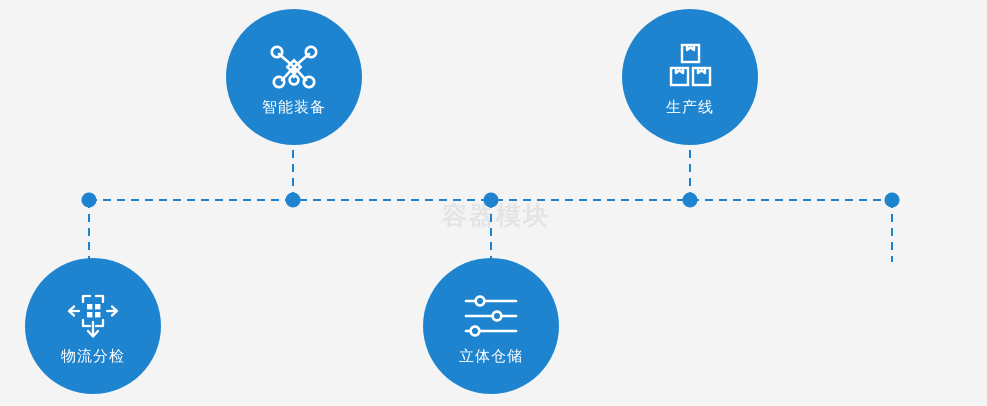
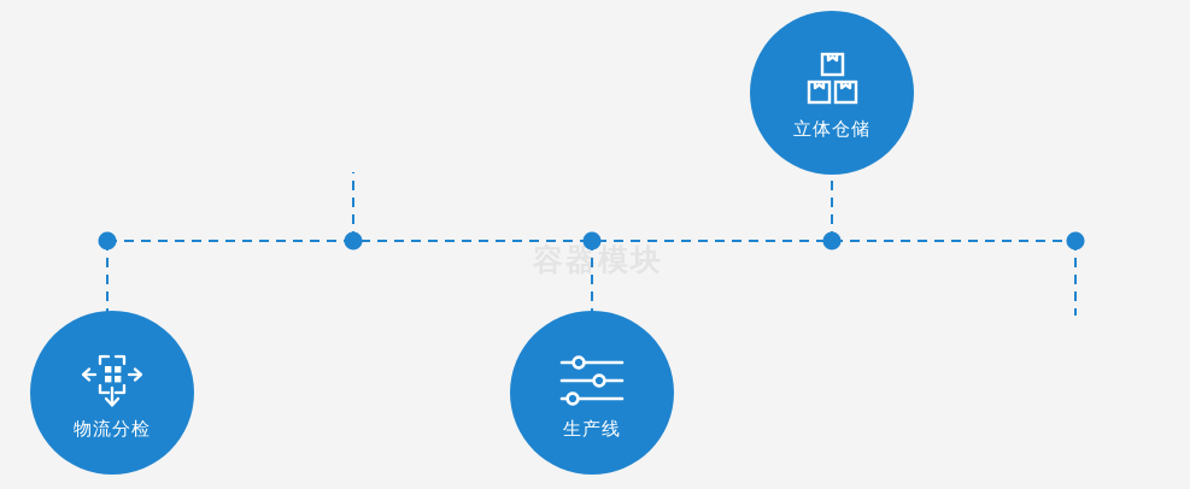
  容器模块
- 智能装备
- 生产线
+ 立体仓储
  物流分检
- 立体仓储
+ 生产线
